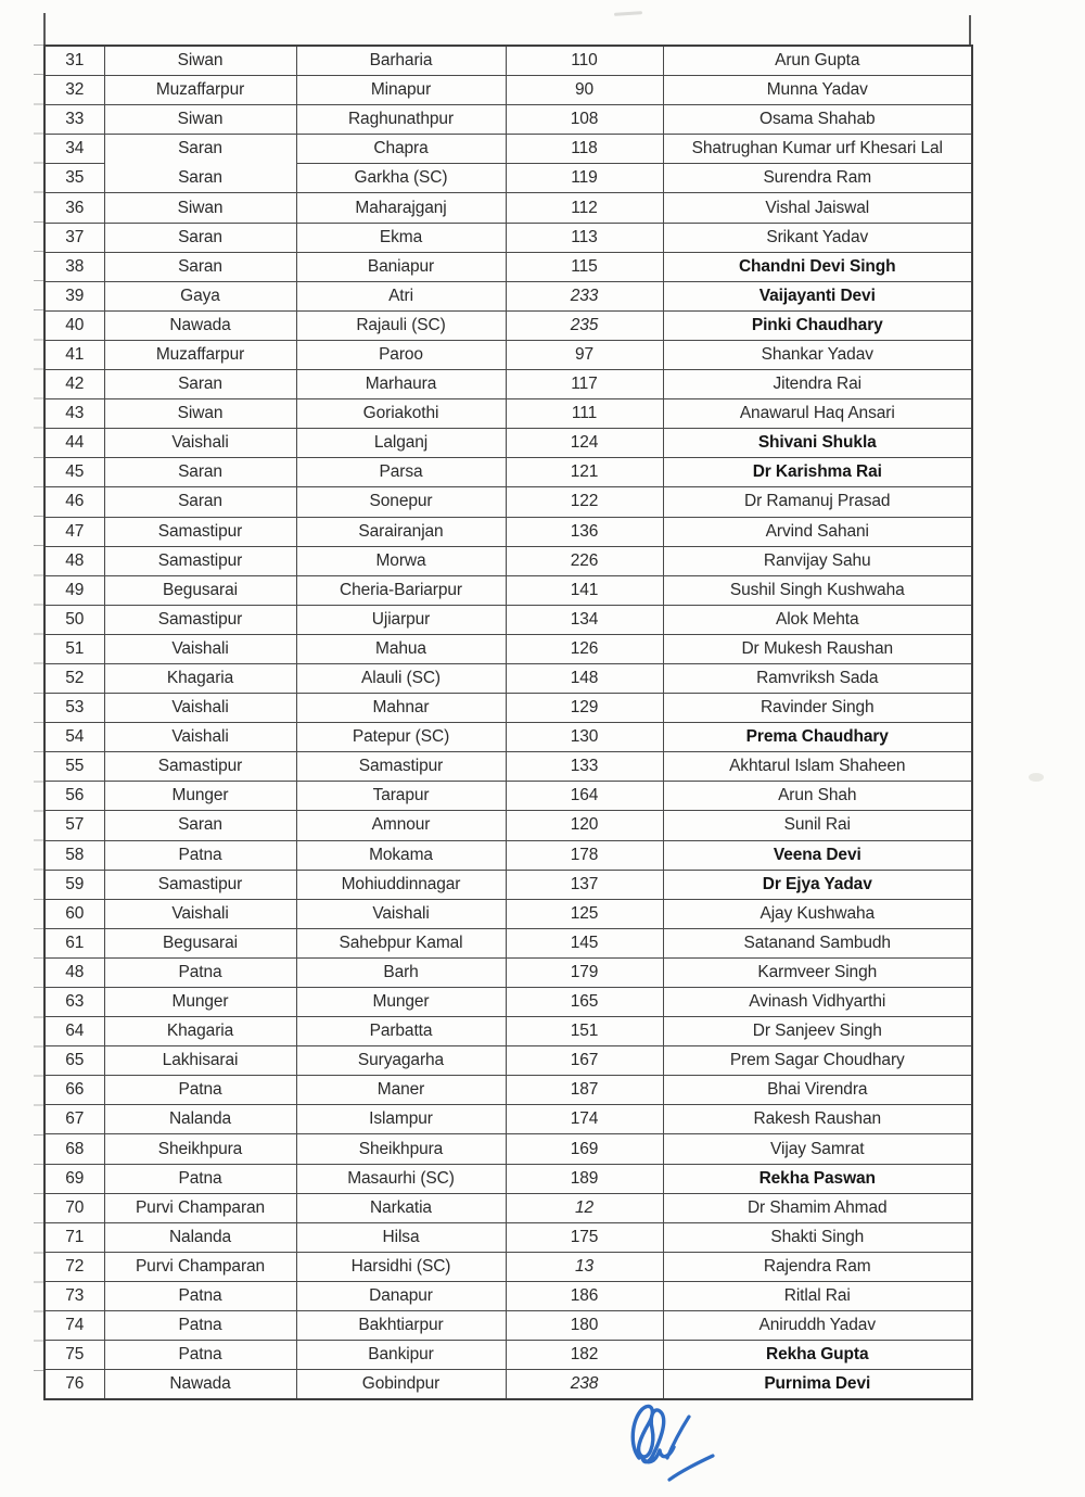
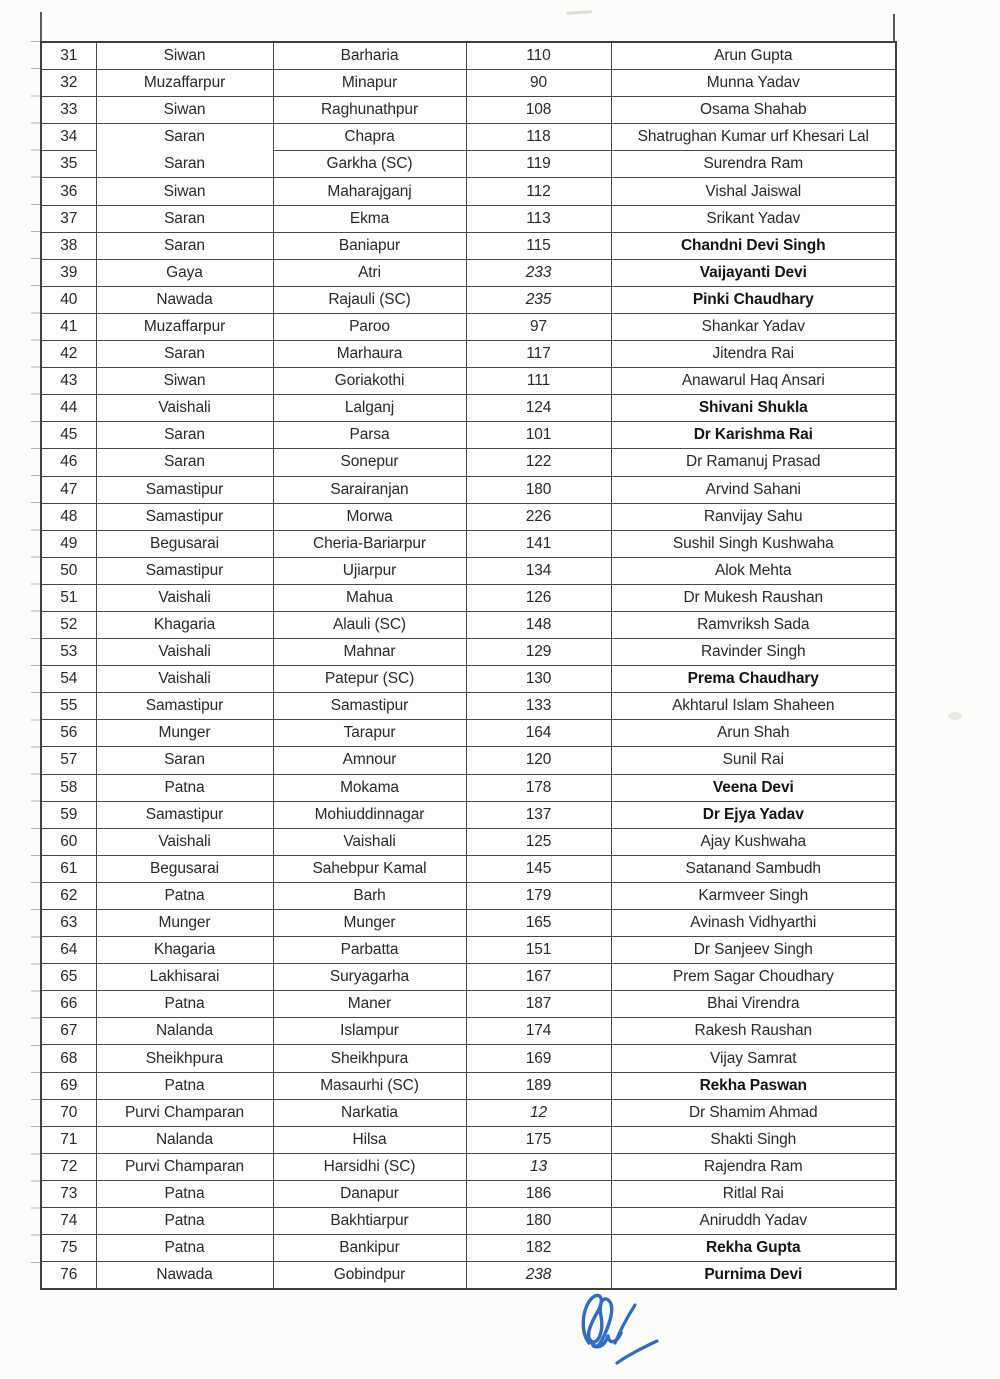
  31	Siwan	Barharia	110	Arun Gupta
  32	Muzaffarpur	Minapur	90	Munna Yadav
  33	Siwan	Raghunathpur	108	Osama Shahab
  34	Saran	Chapra	118	Shatrughan Kumar urf Khesari Lal
  35	Saran	Garkha (SC)	119	Surendra Ram
  36	Siwan	Maharajganj	112	Vishal Jaiswal
  37	Saran	Ekma	113	Srikant Yadav
  38	Saran	Baniapur	115	Chandni Devi Singh
  39	Gaya	Atri	233	Vaijayanti Devi
  40	Nawada	Rajauli (SC)	235	Pinki Chaudhary
  41	Muzaffarpur	Paroo	97	Shankar Yadav
  42	Saran	Marhaura	117	Jitendra Rai
  43	Siwan	Goriakothi	111	Anawarul Haq Ansari
  44	Vaishali	Lalganj	124	Shivani Shukla
- 45	Saran	Parsa	121	Dr Karishma Rai
+ 45	Saran	Parsa	101	Dr Karishma Rai
  46	Saran	Sonepur	122	Dr Ramanuj Prasad
- 47	Samastipur	Sarairanjan	136	Arvind Sahani
+ 47	Samastipur	Sarairanjan	180	Arvind Sahani
  48	Samastipur	Morwa	226	Ranvijay Sahu
  49	Begusarai	Cheria-Bariarpur	141	Sushil Singh Kushwaha
  50	Samastipur	Ujiarpur	134	Alok Mehta
  51	Vaishali	Mahua	126	Dr Mukesh Raushan
  52	Khagaria	Alauli (SC)	148	Ramvriksh Sada
  53	Vaishali	Mahnar	129	Ravinder Singh
  54	Vaishali	Patepur (SC)	130	Prema Chaudhary
  55	Samastipur	Samastipur	133	Akhtarul Islam Shaheen
  56	Munger	Tarapur	164	Arun Shah
  57	Saran	Amnour	120	Sunil Rai
  58	Patna	Mokama	178	Veena Devi
  59	Samastipur	Mohiuddinnagar	137	Dr Ejya Yadav
  60	Vaishali	Vaishali	125	Ajay Kushwaha
  61	Begusarai	Sahebpur Kamal	145	Satanand Sambudh
- 48	Patna	Barh	179	Karmveer Singh
+ 62	Patna	Barh	179	Karmveer Singh
  63	Munger	Munger	165	Avinash Vidhyarthi
  64	Khagaria	Parbatta	151	Dr Sanjeev Singh
  65	Lakhisarai	Suryagarha	167	Prem Sagar Choudhary
  66	Patna	Maner	187	Bhai Virendra
  67	Nalanda	Islampur	174	Rakesh Raushan
  68	Sheikhpura	Sheikhpura	169	Vijay Samrat
  69	Patna	Masaurhi (SC)	189	Rekha Paswan
  70	Purvi Champaran	Narkatia	12	Dr Shamim Ahmad
  71	Nalanda	Hilsa	175	Shakti Singh
  72	Purvi Champaran	Harsidhi (SC)	13	Rajendra Ram
  73	Patna	Danapur	186	Ritlal Rai
  74	Patna	Bakhtiarpur	180	Aniruddh Yadav
  75	Patna	Bankipur	182	Rekha Gupta
  76	Nawada	Gobindpur	238	Purnima Devi
